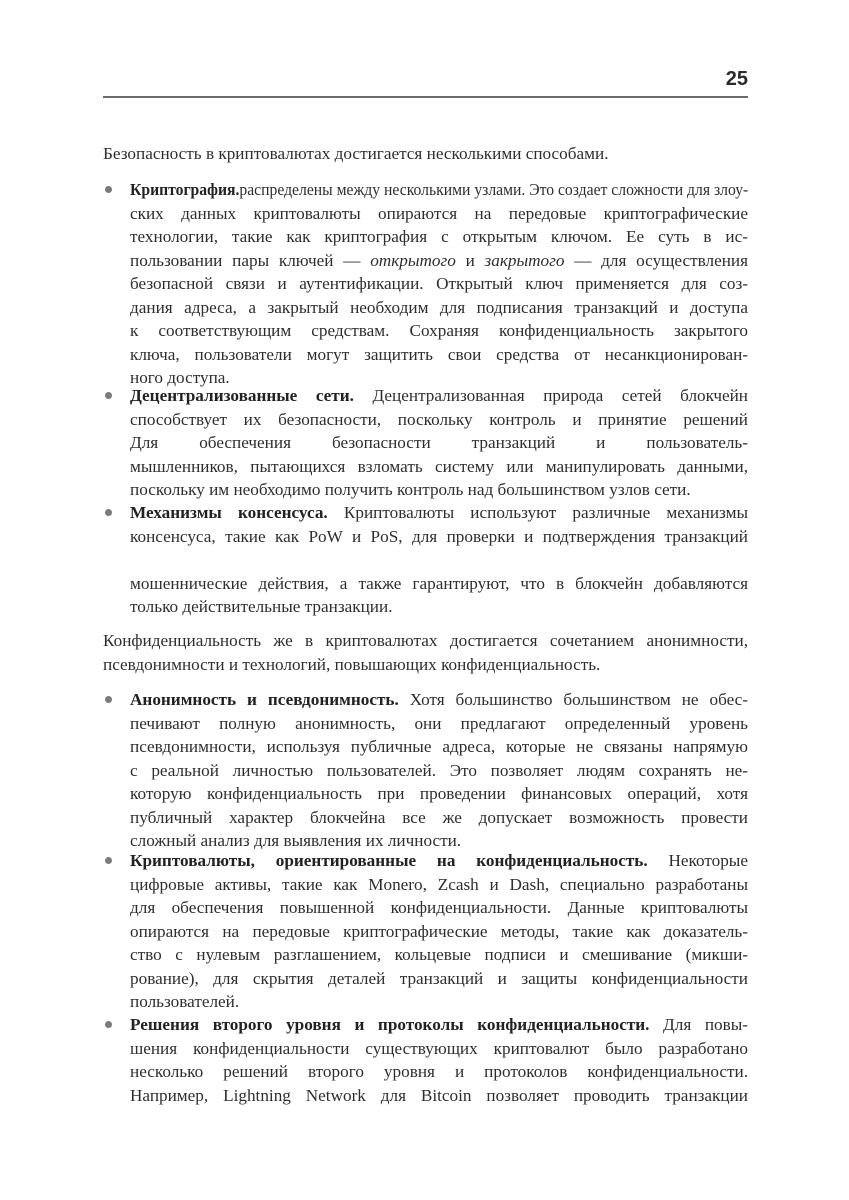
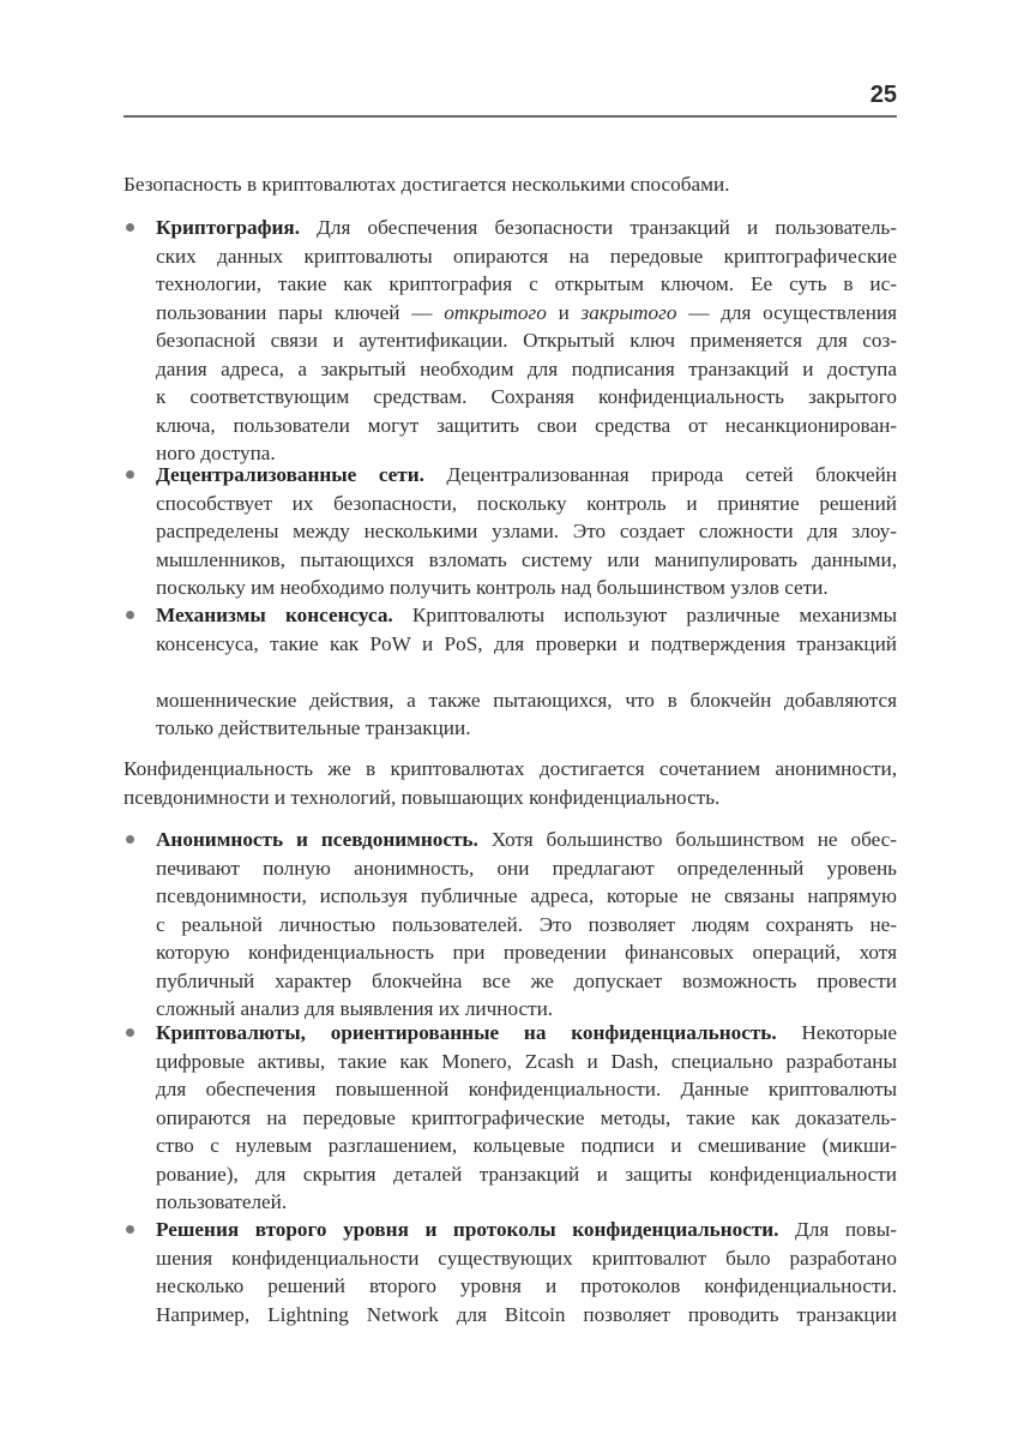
  25
  Безопасность в криптовалютах достигается несколькими способами.
- Криптография.распределены между несколькими узлами. Это создает сложности для злоу-
+ Криптография. Для обеспечения безопасности транзакций и пользователь-
  ских данных криптовалюты опираются на передовые криптографические
  технологии, такие как криптография с открытым ключом. Ее суть в ис-
  пользовании пары ключей — открытого и закрытого — для осуществления
  безопасной связи и аутентификации. Открытый ключ применяется для соз-
  дания адреса, а закрытый необходим для подписания транзакций и доступа
  к соответствующим средствам. Сохраняя конфиденциальность закрытого
  ключа, пользователи могут защитить свои средства от несанкционирован-
  ного доступа.
  Децентрализованные сети. Децентрализованная природа сетей блокчейн
  способствует их безопасности, поскольку контроль и принятие решений
- Для обеспечения безопасности транзакций и пользователь-
+ распределены между несколькими узлами. Это создает сложности для злоу-
  мышленников, пытающихся взломать систему или манипулировать данными,
  поскольку им необходимо получить контроль над большинством узлов сети.
  Механизмы консенсуса. Криптовалюты используют различные механизмы
  консенсуса, такие как PoW и PoS, для проверки и подтверждения транзакций
- мошеннические действия, а также гарантируют, что в блокчейн добавляются
+ мошеннические действия, а также пытающихся, что в блокчейн добавляются
  только действительные транзакции.
  Конфиденциальность же в криптовалютах достигается сочетанием анонимности,
  псевдонимности и технологий, повышающих конфиденциальность.
  Анонимность и псевдонимность. Хотя большинство большинством не обес-
  печивают полную анонимность, они предлагают определенный уровень
  псевдонимности, используя публичные адреса, которые не связаны напрямую
  с реальной личностью пользователей. Это позволяет людям сохранять не-
  которую конфиденциальность при проведении финансовых операций, хотя
  публичный характер блокчейна все же допускает возможность провести
  сложный анализ для выявления их личности.
  Криптовалюты, ориентированные на конфиденциальность. Некоторые
  цифровые активы, такие как Monero, Zcash и Dash, специально разработаны
  для обеспечения повышенной конфиденциальности. Данные криптовалюты
  опираются на передовые криптографические методы, такие как доказатель-
  ство с нулевым разглашением, кольцевые подписи и смешивание (микши-
  рование), для скрытия деталей транзакций и защиты конфиденциальности
  пользователей.
  Решения второго уровня и протоколы конфиденциальности. Для повы-
  шения конфиденциальности существующих криптовалют было разработано
  несколько решений второго уровня и протоколов конфиденциальности.
  Например, Lightning Network для Bitcoin позволяет проводить транзакции
